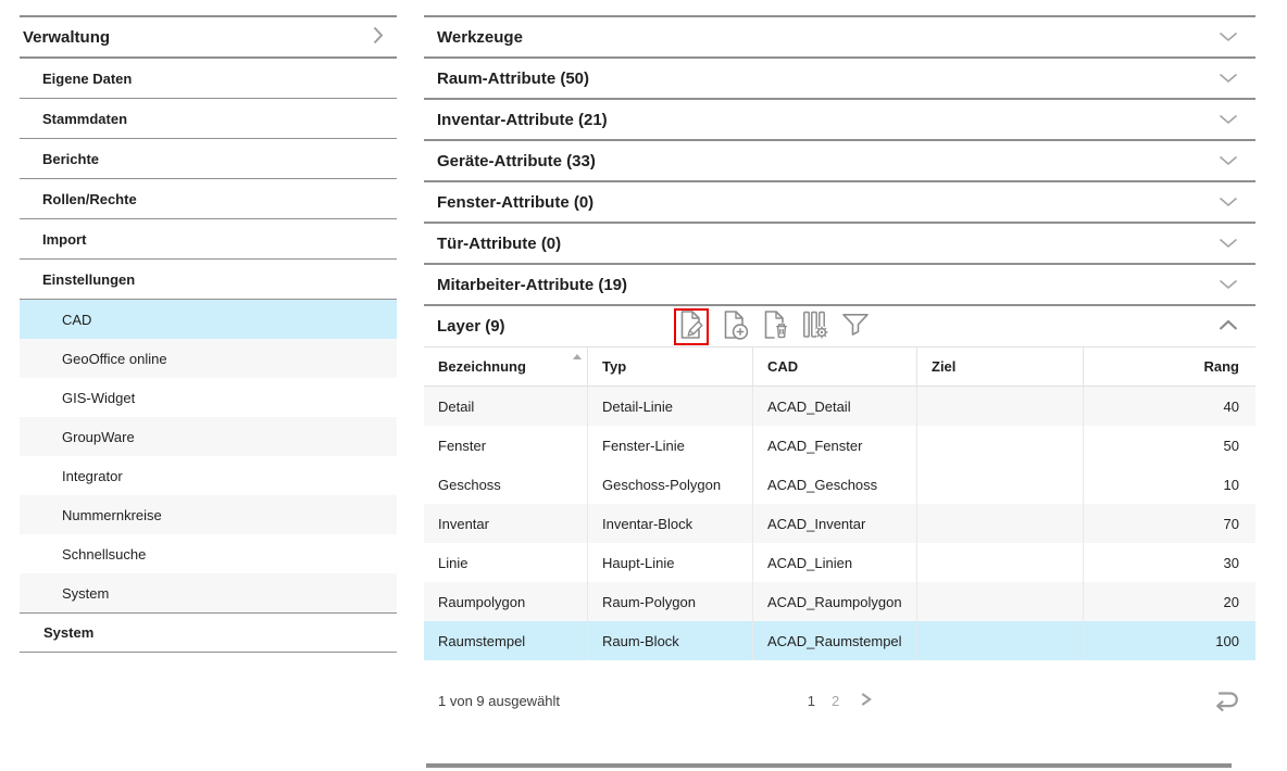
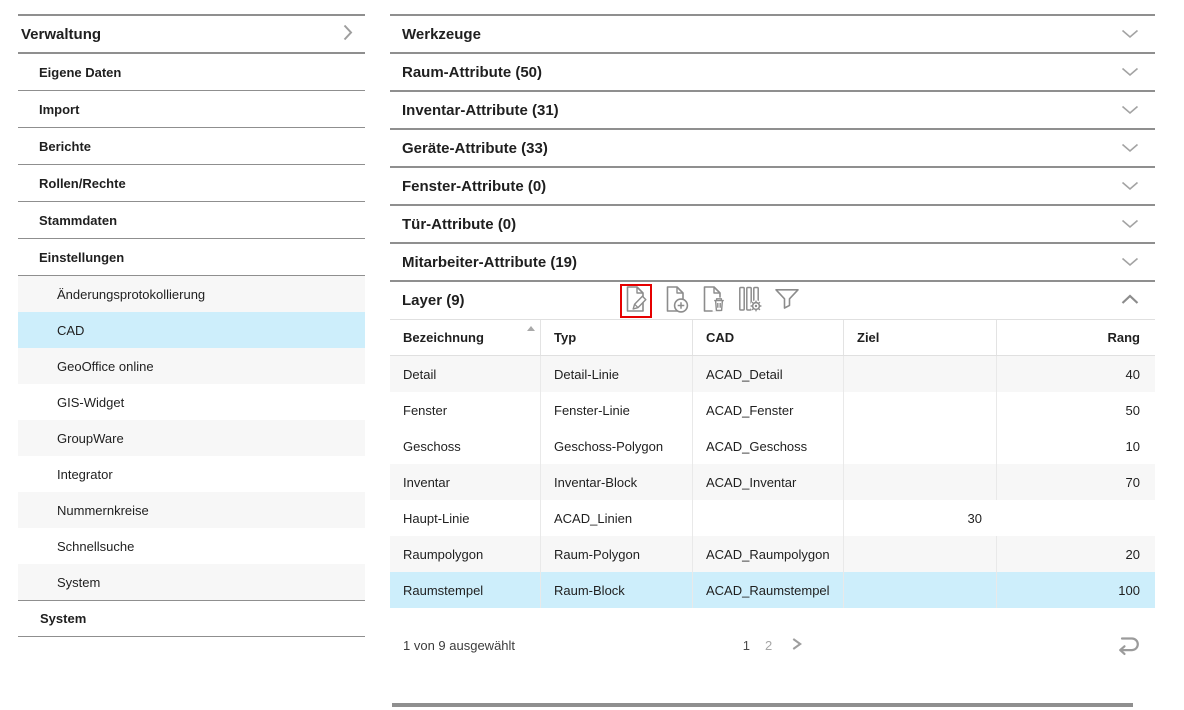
  Verwaltung
  Eigene Daten
- Stammdaten
+ Import
  Berichte
  Rollen/Rechte
- Import
+ Stammdaten
  Einstellungen
+ Änderungsprotokollierung
  CAD
  GeoOffice online
  GIS-Widget
  GroupWare
  Integrator
  Nummernkreise
  Schnellsuche
  System
  System
  Werkzeuge
  Raum-Attribute (50)
- Inventar-Attribute (21)
+ Inventar-Attribute (31)
  Geräte-Attribute (33)
  Fenster-Attribute (0)
  Tür-Attribute (0)
  Mitarbeiter-Attribute (19)
  Layer (9)
  Bezeichnung
  Typ
  CAD
  Ziel
  Rang
  Detail
  Detail-Linie
  ACAD_Detail
  40
  Fenster
  Fenster-Linie
  ACAD_Fenster
  50
  Geschoss
  Geschoss-Polygon
  ACAD_Geschoss
  10
  Inventar
  Inventar-Block
  ACAD_Inventar
  70
- Linie
  Haupt-Linie
  ACAD_Linien
  30
  Raumpolygon
  Raum-Polygon
  ACAD_Raumpolygon
  20
  Raumstempel
  Raum-Block
  ACAD_Raumstempel
  100
  1 von 9 ausgewählt
  1
  2
